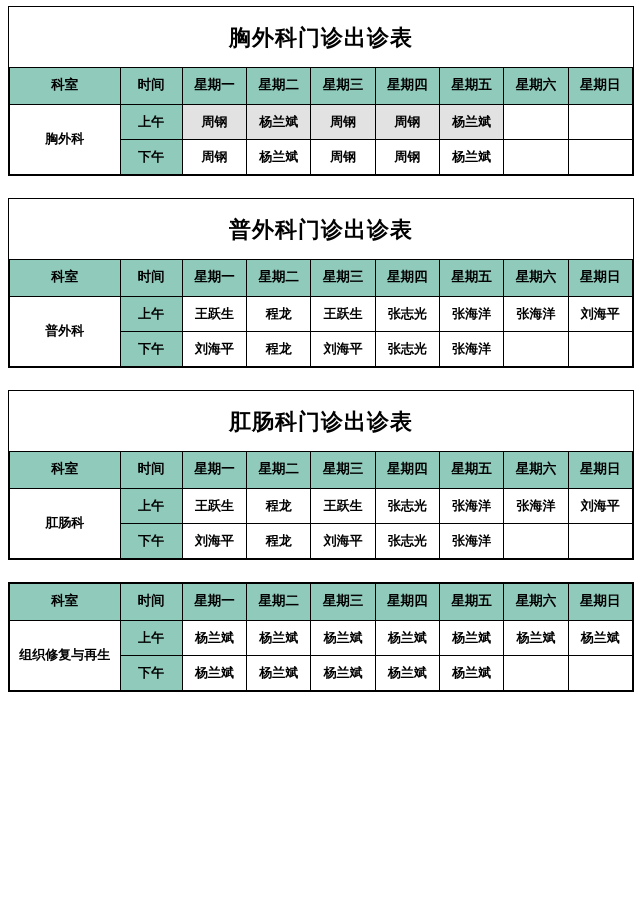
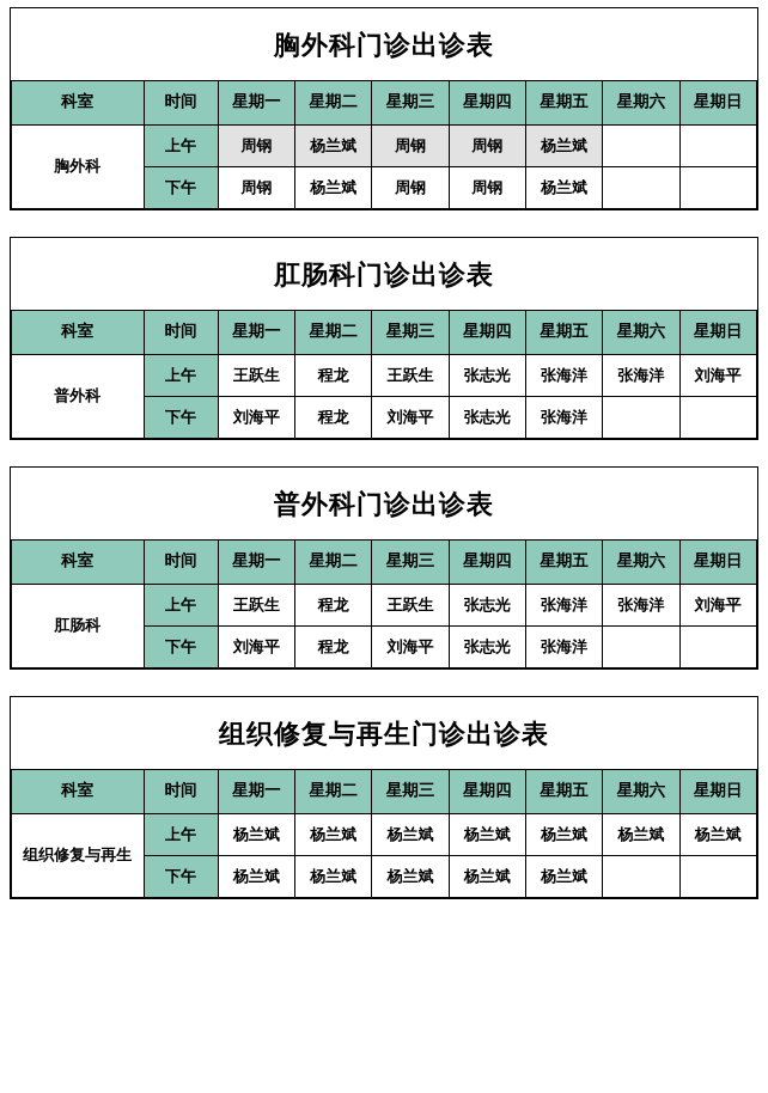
  胸外科门诊出诊表
  科室	时间	星期一	星期二	星期三	星期四	星期五	星期六	星期日
  胸外科	上午	周钢	杨兰斌	周钢	周钢	杨兰斌
  下午	周钢	杨兰斌	周钢	周钢	杨兰斌
- 普外科门诊出诊表
+ 肛肠科门诊出诊表
  科室	时间	星期一	星期二	星期三	星期四	星期五	星期六	星期日
  普外科	上午	王跃生	程龙	王跃生	张志光	张海洋	张海洋	刘海平
  下午	刘海平	程龙	刘海平	张志光	张海洋
- 肛肠科门诊出诊表
+ 普外科门诊出诊表
  科室	时间	星期一	星期二	星期三	星期四	星期五	星期六	星期日
  肛肠科	上午	王跃生	程龙	王跃生	张志光	张海洋	张海洋	刘海平
  下午	刘海平	程龙	刘海平	张志光	张海洋
+ 组织修复与再生门诊出诊表
  科室	时间	星期一	星期二	星期三	星期四	星期五	星期六	星期日
  组织修复与再生	上午	杨兰斌	杨兰斌	杨兰斌	杨兰斌	杨兰斌	杨兰斌	杨兰斌
  下午	杨兰斌	杨兰斌	杨兰斌	杨兰斌	杨兰斌
